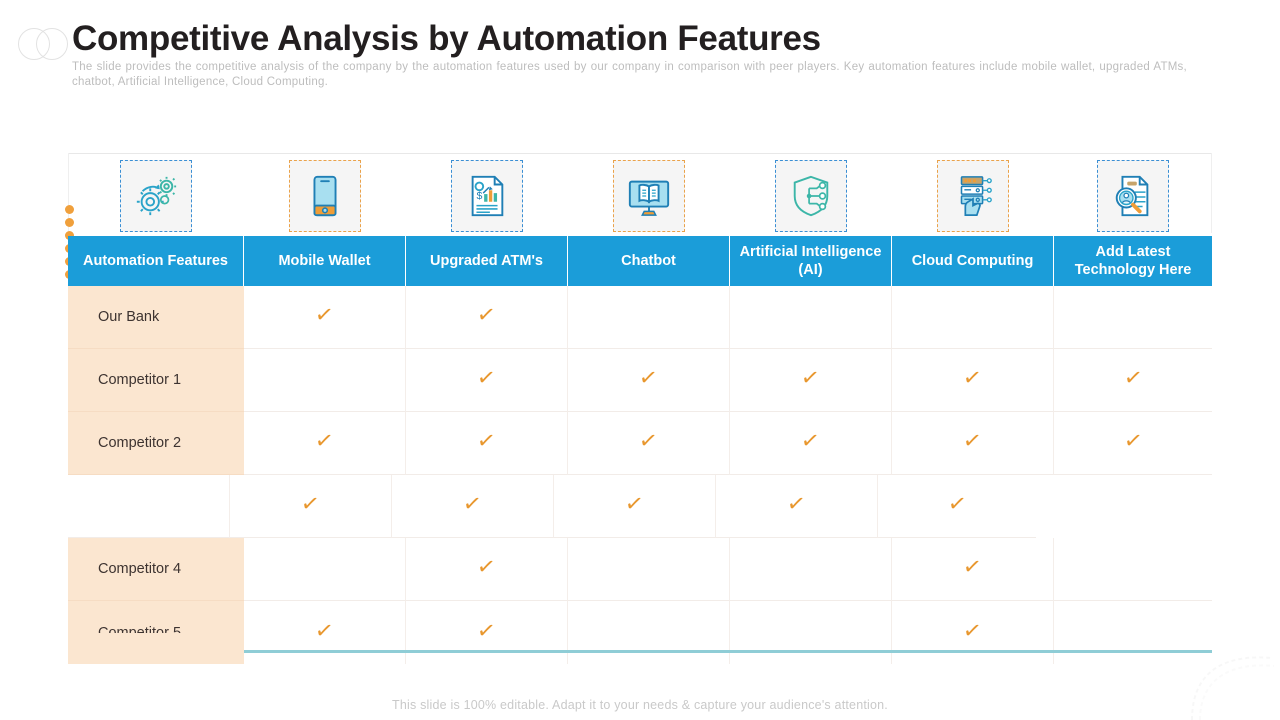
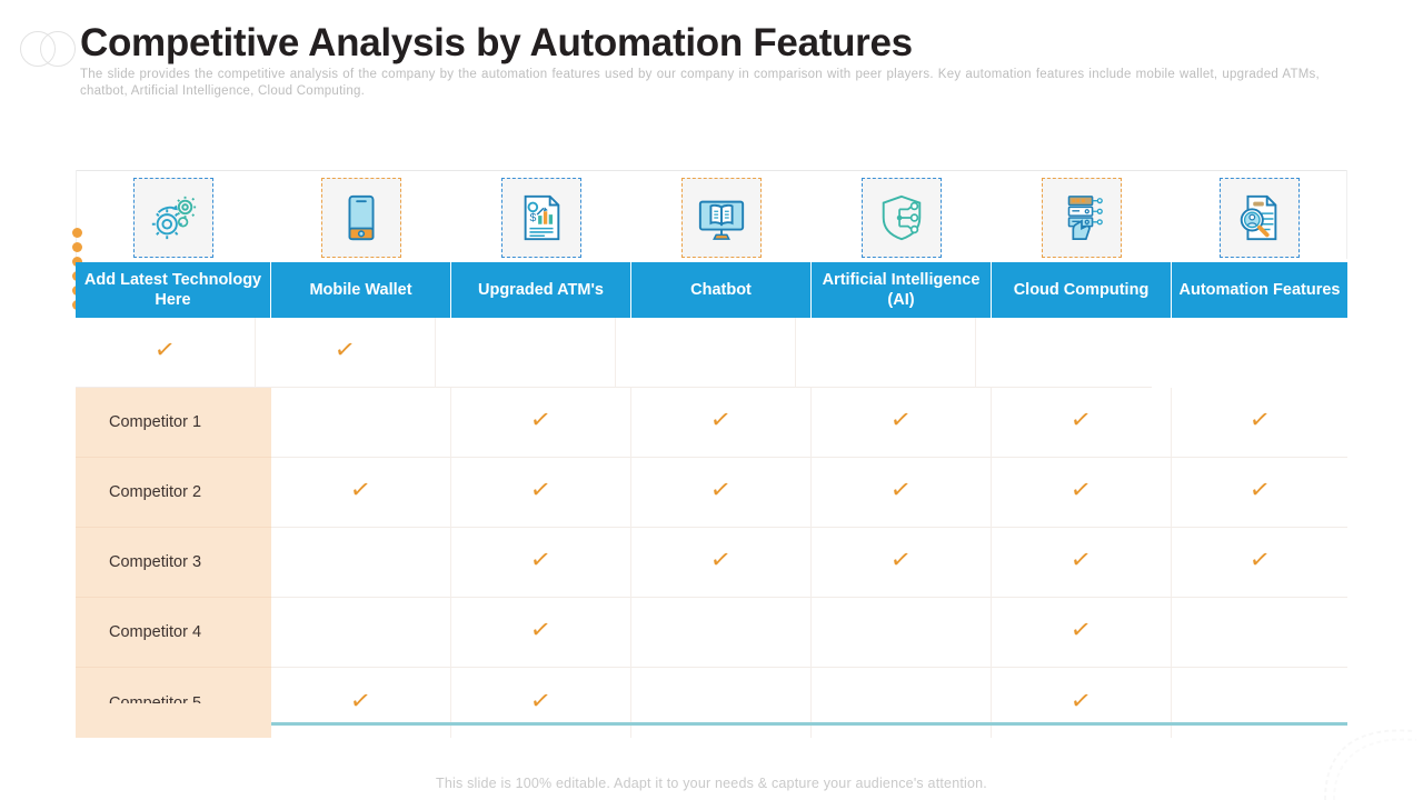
  Competitive Analysis by Automation Features
  The slide provides the competitive analysis of the company by the automation features used by our company in comparison with peer players. Key automation features include mobile wallet, upgraded ATMs, chatbot, Artificial Intelligence, Cloud Computing.
  $
- Automation Features
+ Add Latest Technology Here
  Mobile Wallet
  Upgraded ATM's
  Chatbot
  Artificial Intelligence (AI)
  Cloud Computing
- Add Latest Technology Here
+ Automation Features
- Our Bank
  Competitor 1
  Competitor 2
+ Competitor 3
  Competitor 4
  This slide is 100% editable. Adapt it to your needs & capture your audience's attention.
